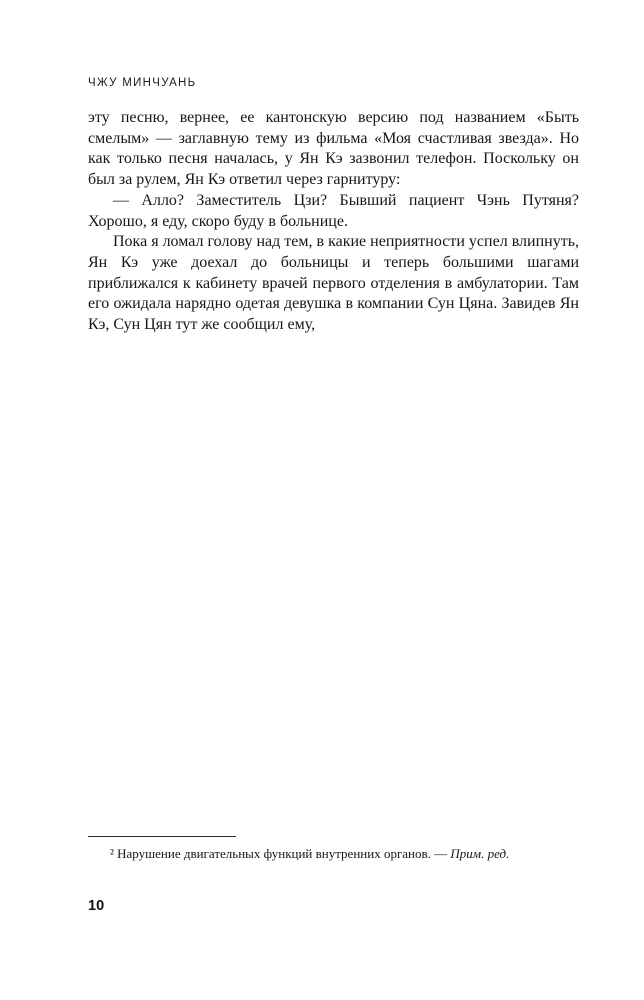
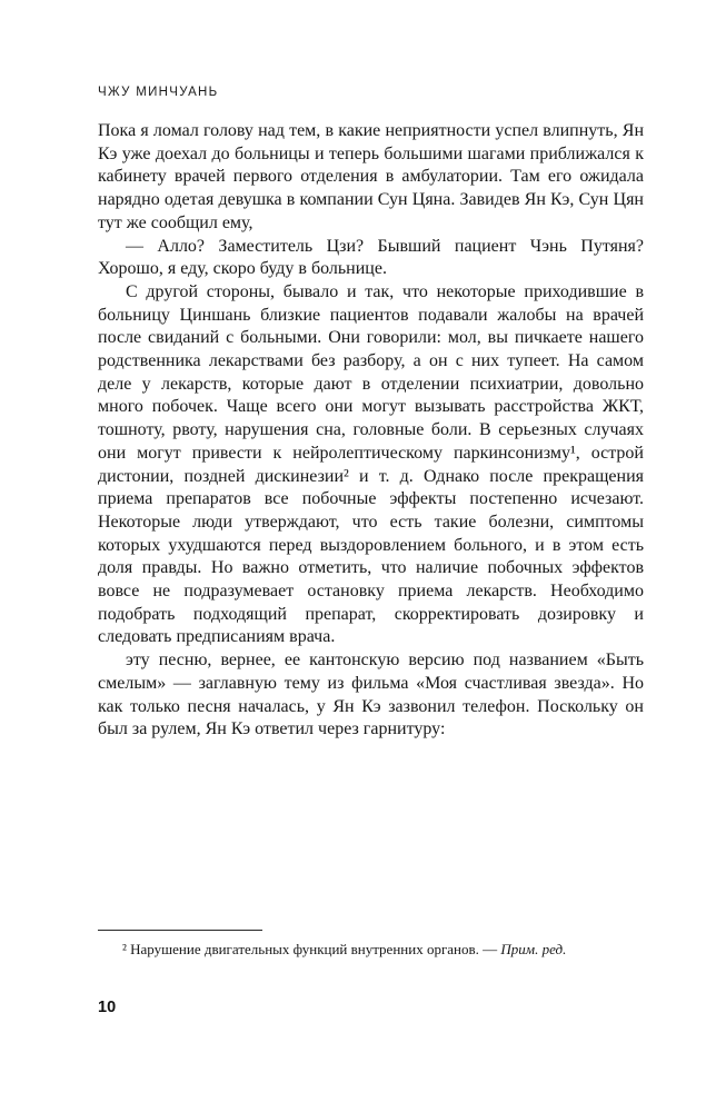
  ЧЖУ МИНЧУАНЬ
- эту песню, вернее, ее кантонскую версию под названием «Быть смелым» — заглавную тему из фильма «Моя счастливая звезда». Но как только песня началась, у Ян Кэ зазвонил телефон. Поскольку он был за рулем, Ян Кэ ответил через гарнитуру:
+ Пока я ломал голову над тем, в какие неприятности успел влипнуть, Ян Кэ уже доехал до больницы и теперь большими шагами приближался к кабинету врачей первого отделения в амбулатории. Там его ожидала нарядно одетая девушка в компании Сун Цяна. Завидев Ян Кэ, Сун Цян тут же сообщил ему,
  — Алло? Заместитель Цзи? Бывший пациент Чэнь Путяня? Хорошо, я еду, скоро буду в больнице.
+ С другой стороны, бывало и так, что некоторые приходившие в больницу Циншань близкие пациентов подавали жалобы на врачей после свиданий с больными. Они говорили: мол, вы пичкаете нашего родственника лекарствами без разбору, а он с них тупеет. На самом деле у лекарств, которые дают в отделении психиатрии, довольно много побочек. Чаще всего они могут вызывать расстройства ЖКТ, тошноту, рвоту, нарушения сна, головные боли. В серьезных случаях они могут привести к нейролептическому паркинсонизму¹, острой дистонии, поздней дискинезии² и т. д. Однако после прекращения приема препаратов все побочные эффекты постепенно исчезают. Некоторые люди утверждают, что есть такие болезни, симптомы которых ухудшаются перед выздоровлением больного, и в этом есть доля правды. Но важно отметить, что наличие побочных эффектов вовсе не подразумевает остановку приема лекарств. Необходимо подобрать подходящий препарат, скорректировать дозировку и следовать предписаниям врача.
- Пока я ломал голову над тем, в какие неприятности успел влипнуть, Ян Кэ уже доехал до больницы и теперь большими шагами приближался к кабинету врачей первого отделения в амбулатории. Там его ожидала нарядно одетая девушка в компании Сун Цяна. Завидев Ян Кэ, Сун Цян тут же сообщил ему,
+ эту песню, вернее, ее кантонскую версию под названием «Быть смелым» — заглавную тему из фильма «Моя счастливая звезда». Но как только песня началась, у Ян Кэ зазвонил телефон. Поскольку он был за рулем, Ян Кэ ответил через гарнитуру:
  ² Нарушение двигательных функций внутренних органов. — Прим. ред.
  10
